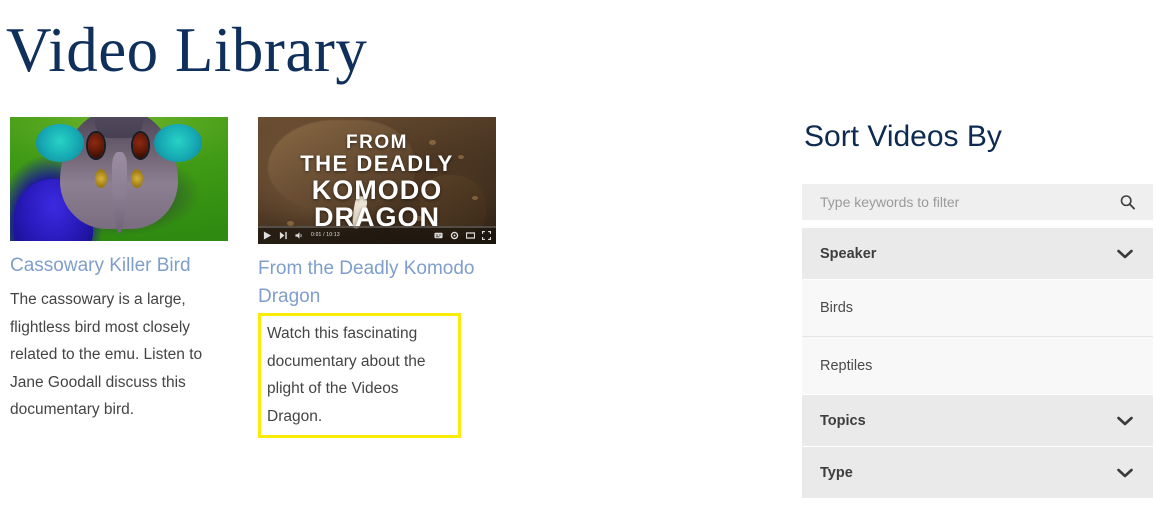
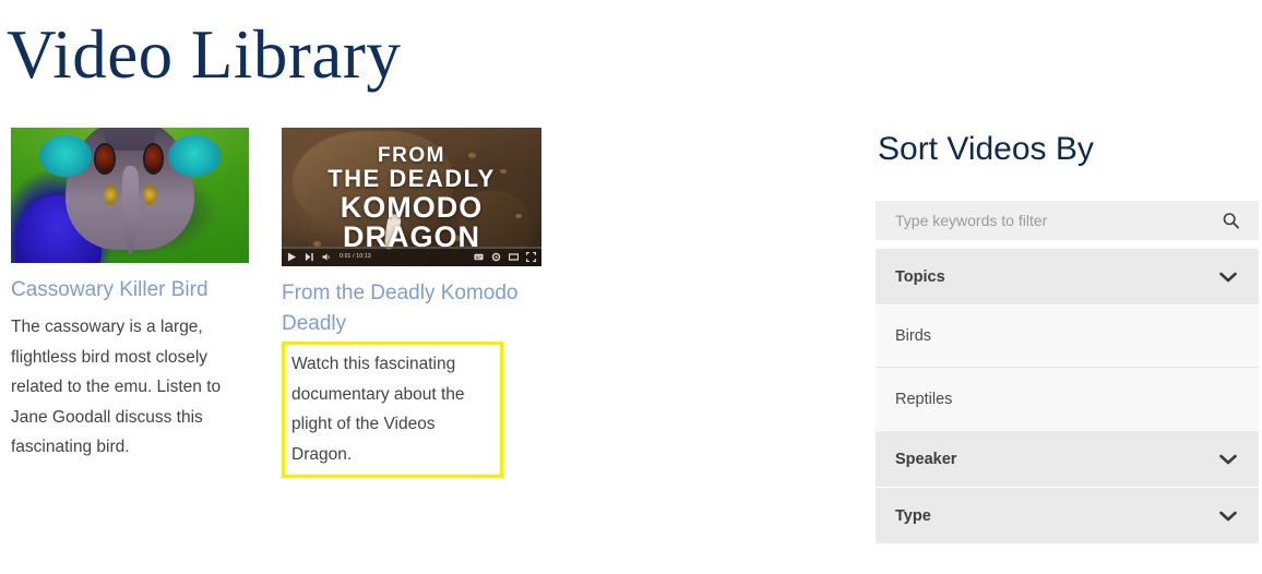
  Video Library
  Cassowary Killer Bird
- The cassowary is a large, flightless bird most closely related to the emu. Listen to Jane Goodall discuss this documentary bird.
+ The cassowary is a large, flightless bird most closely related to the emu. Listen to Jane Goodall discuss this fascinating bird.
  FROM
  THE DEADLY
  KOMODO DRAGON
- From the Deadly Komodo Dragon
+ From the Deadly Komodo Deadly
  Watch this fascinating documentary about the plight of the Videos Dragon.
  Sort Videos By
  Type keywords to filter
- Speaker
+ Topics
  Birds
  Reptiles
- Topics
+ Speaker
  Type
